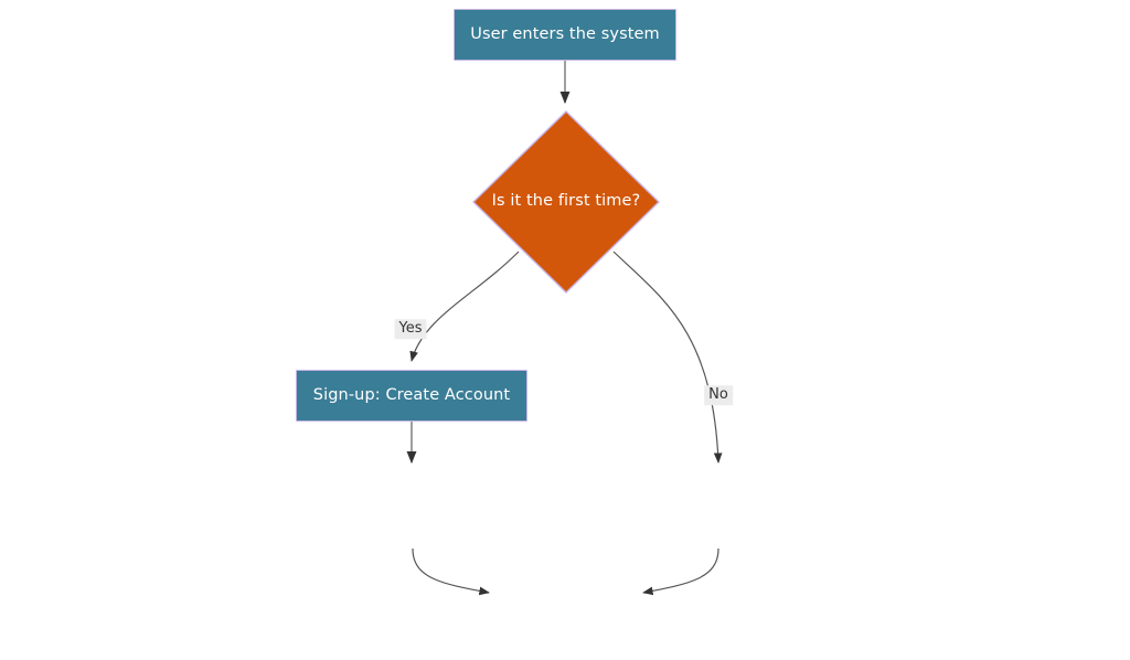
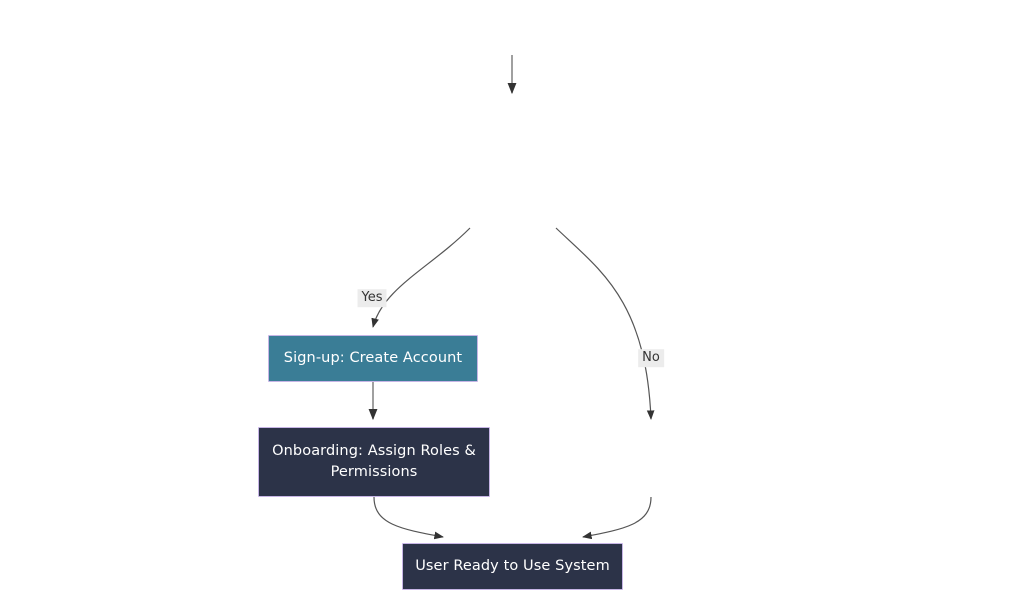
- User enters the system
- Is it the first time?
  Sign-up: Create Account
+ Onboarding: Assign Roles &
+ Permissions
+ User Ready to Use System
  Yes
  No
